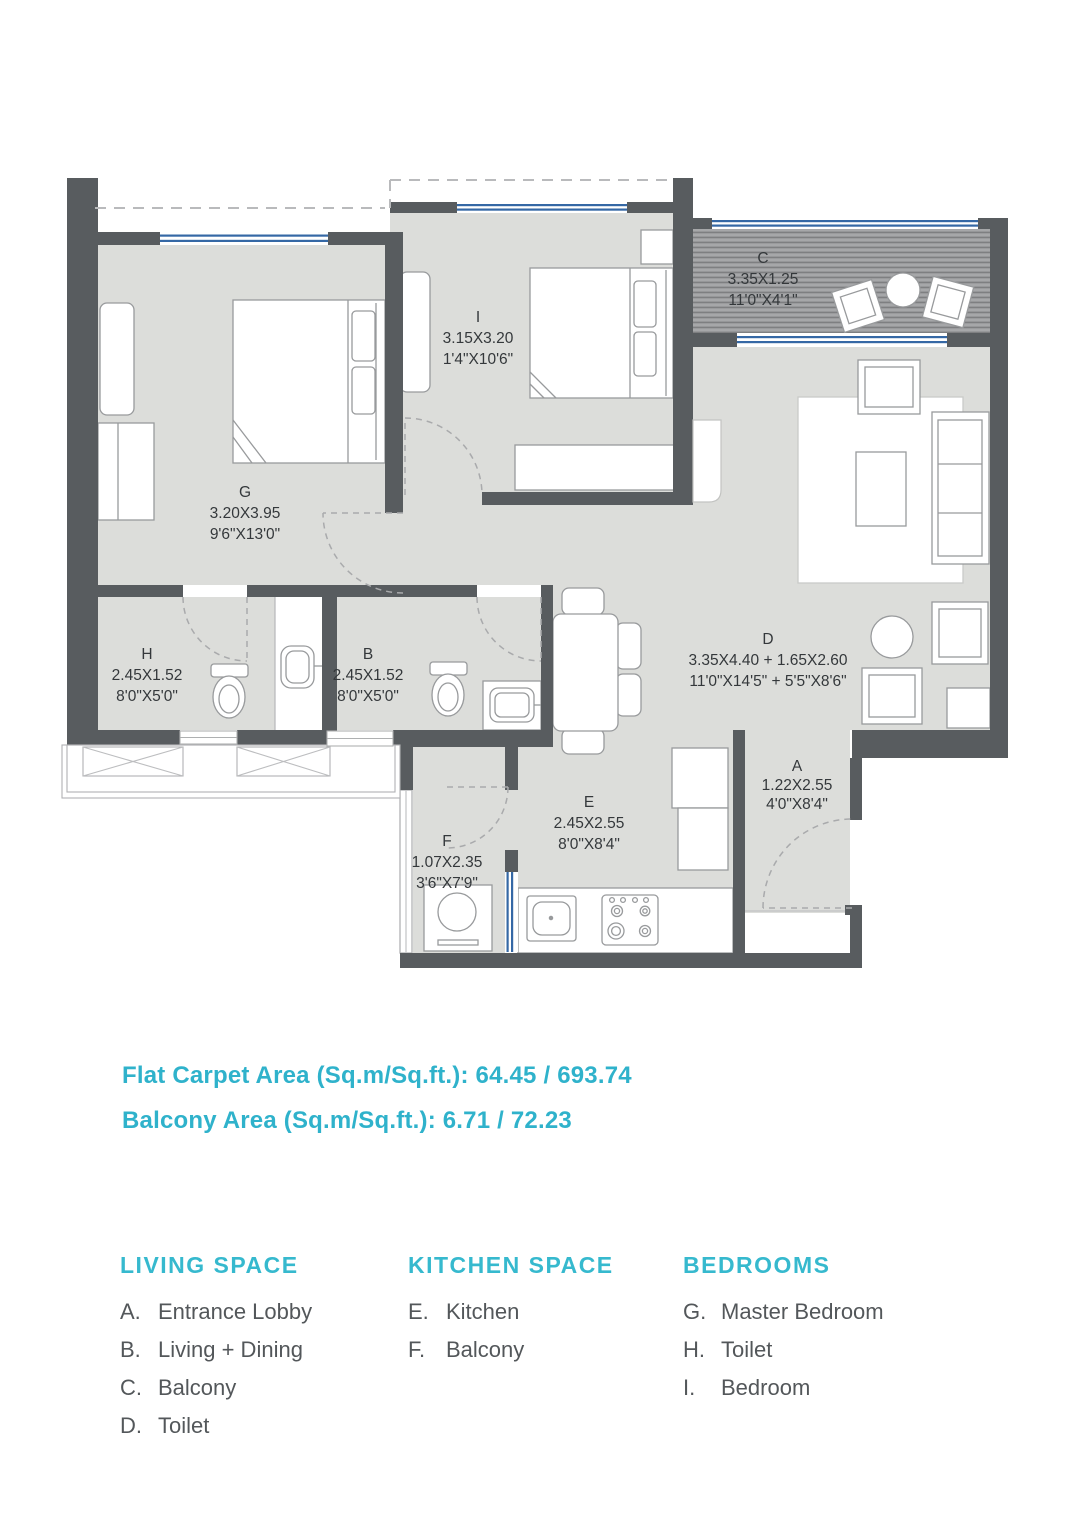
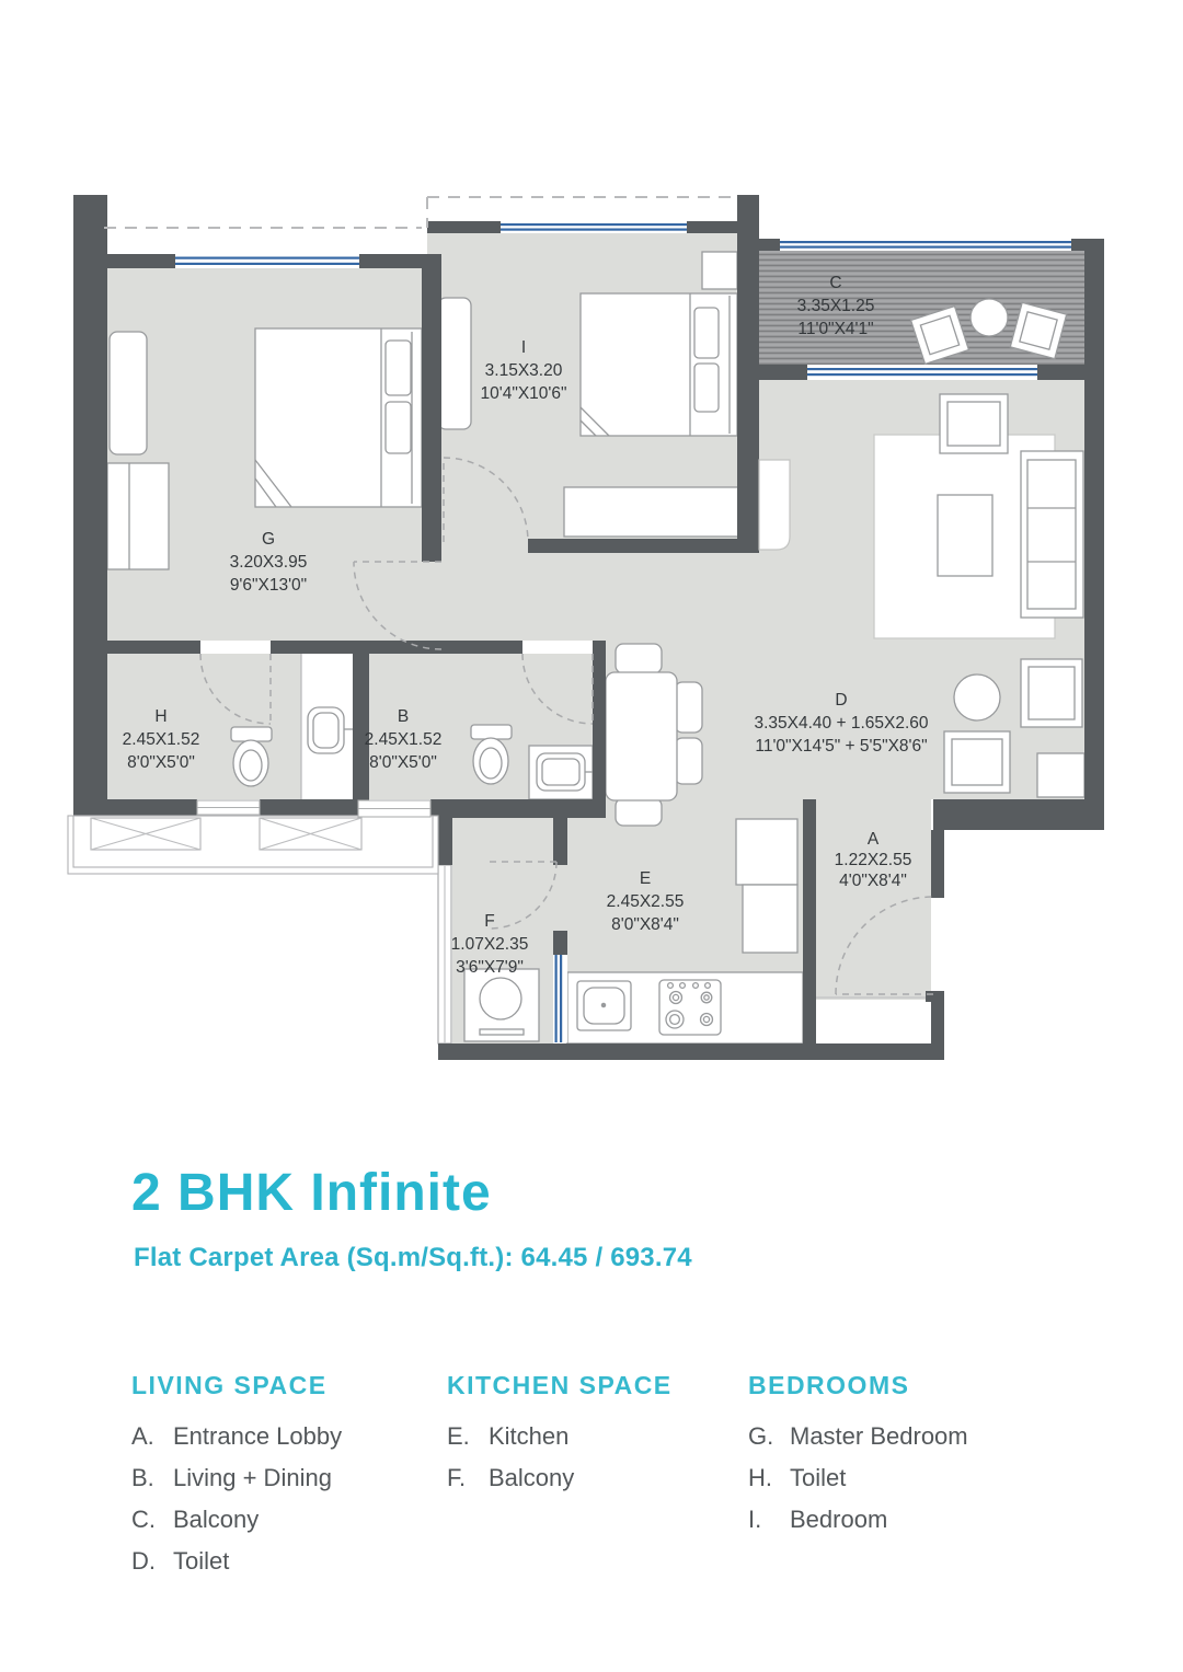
  G
  3.20X3.95
  9'6"X13'0"
  I
  3.15X3.20
- 1'4"X10'6"
+ 10'4"X10'6"
  C
  3.35X1.25
  11'0"X4'1"
  H
  2.45X1.52
  8'0"X5'0"
  B
  2.45X1.52
  8'0"X5'0"
  D
  3.35X4.40 + 1.65X2.60
  11'0"X14'5" + 5'5"X8'6"
  A
  1.22X2.55
  4'0"X8'4"
  E
  2.45X2.55
  8'0"X8'4"
  F
  1.07X2.35
  3'6"X7'9"
+ 2 BHK Infinite
  Flat Carpet Area (Sq.m/Sq.ft.): 64.45 / 693.74
- Balcony Area (Sq.m/Sq.ft.): 6.71 / 72.23
  LIVING SPACE
  A.
  Entrance Lobby
  B.
  Living + Dining
  C.
  Balcony
  D.
  Toilet
  KITCHEN SPACE
  E.
  Kitchen
  F.
  Balcony
  BEDROOMS
  G.
  Master Bedroom
  H.
  Toilet
  I.
  Bedroom
